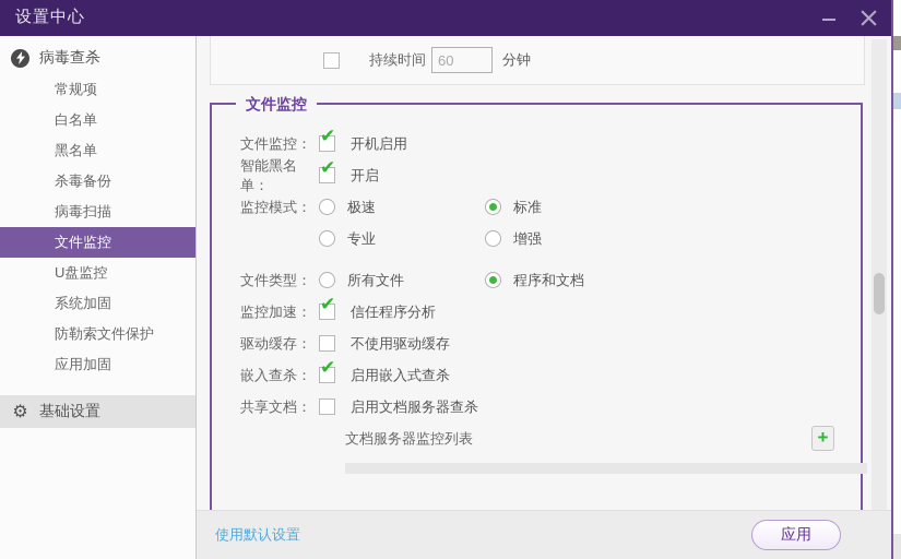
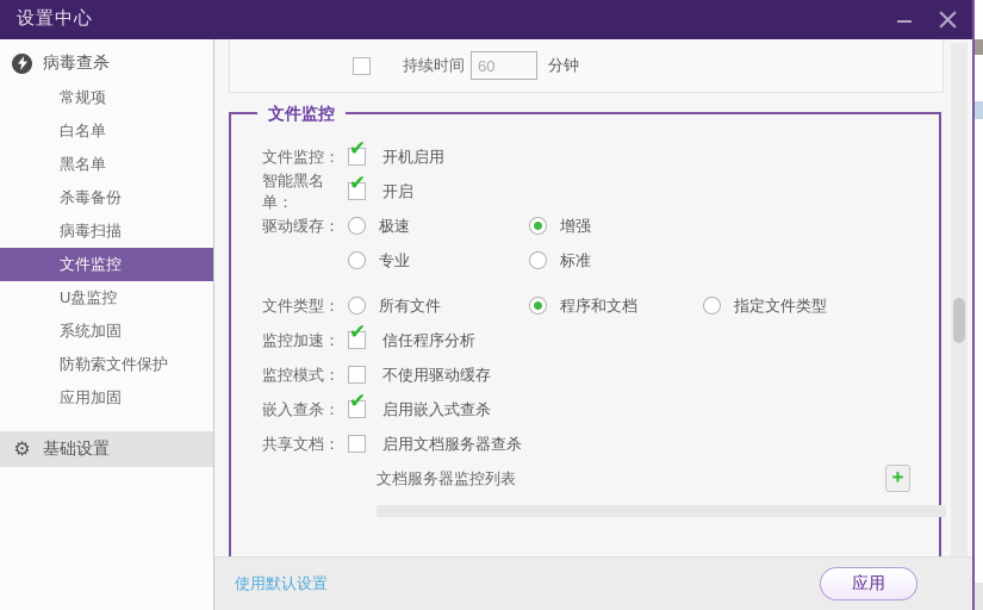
  设置中心
  病毒查杀
  常规项
  白名单
  黑名单
  杀毒备份
  病毒扫描
  文件监控
  U盘监控
  系统加固
  防勒索文件保护
  应用加固
  ⚙
  基础设置
  持续时间
  60
  分钟
  文件监控
  文件监控：
  ✔
  开机启用
  智能黑名单：
  ✔
  开启
- 监控模式：
+ 驱动缓存：
  极速
- 标准
+ 增强
  专业
- 增强
+ 标准
  文件类型：
  所有文件
  程序和文档
+ 指定文件类型
  监控加速：
  ✔
  信任程序分析
- 驱动缓存：
+ 监控模式：
  不使用驱动缓存
  嵌入查杀：
  ✔
  启用嵌入式查杀
  共享文档：
  启用文档服务器查杀
  文档服务器监控列表
  +
  使用默认设置
  应用
